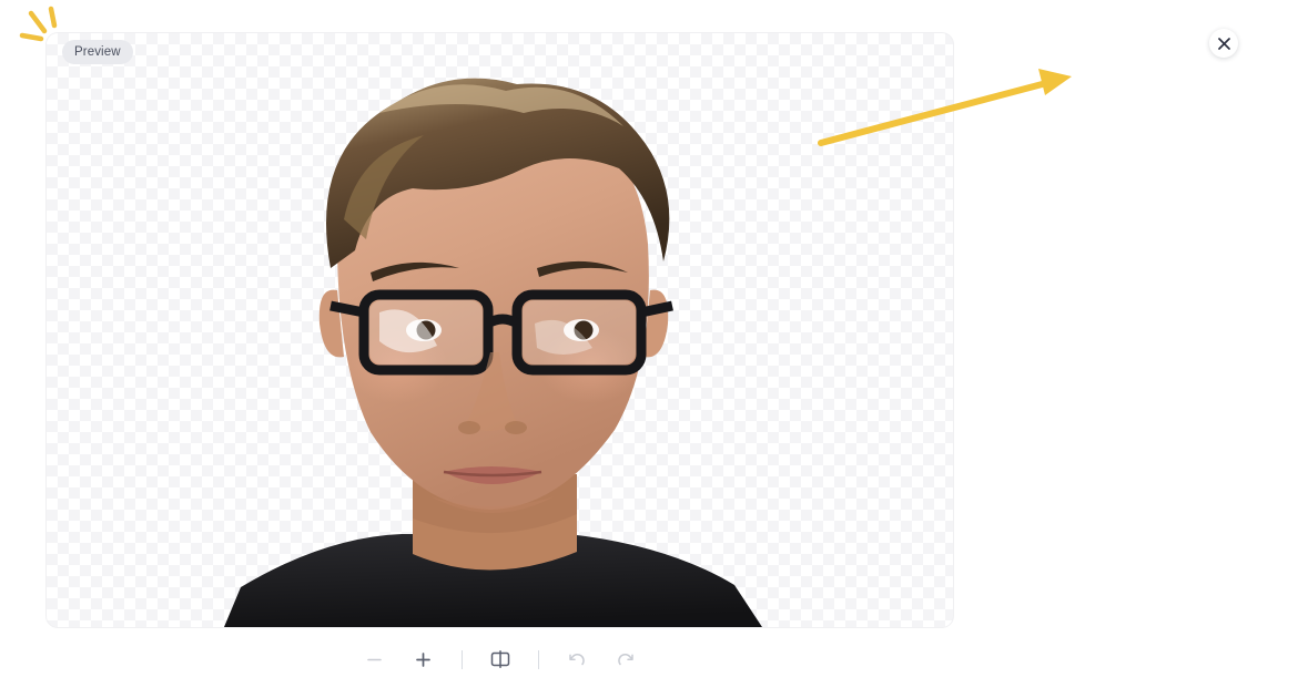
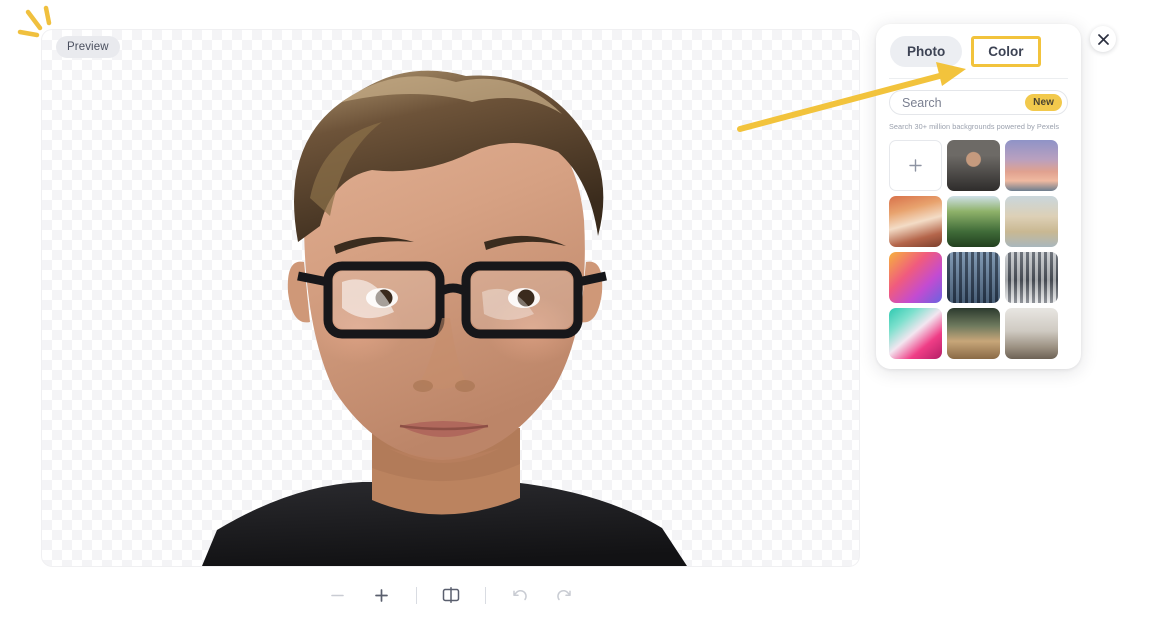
  Preview
+ Photo
+ Color
+ Search
+ New
+ Search 30+ million backgrounds powered by Pexels
